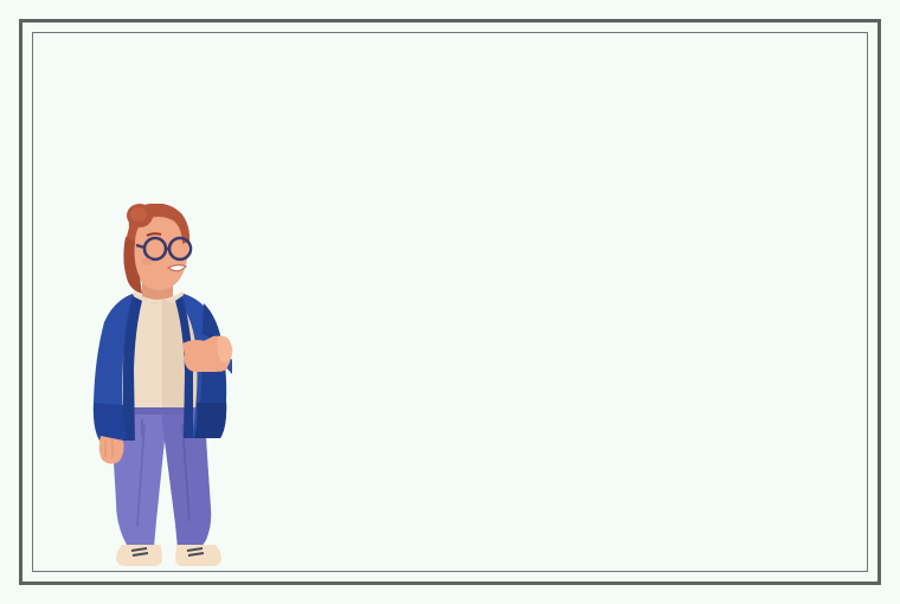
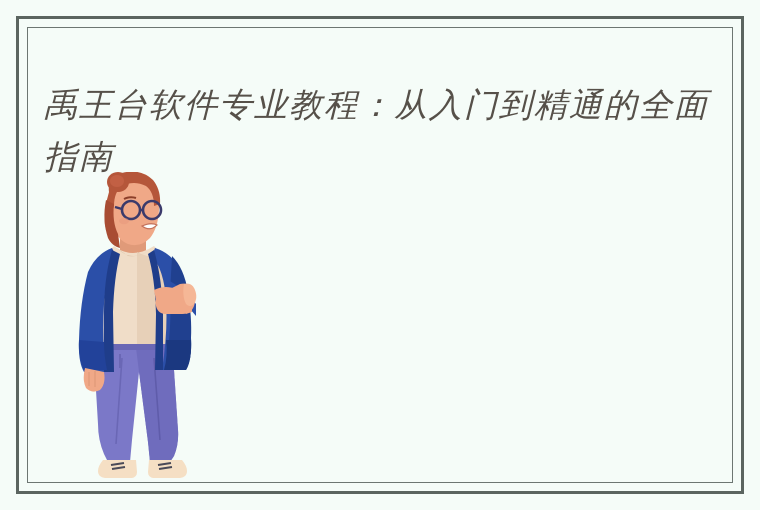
+ 禹王台软件专业教程：从入门到精通的全面指南
